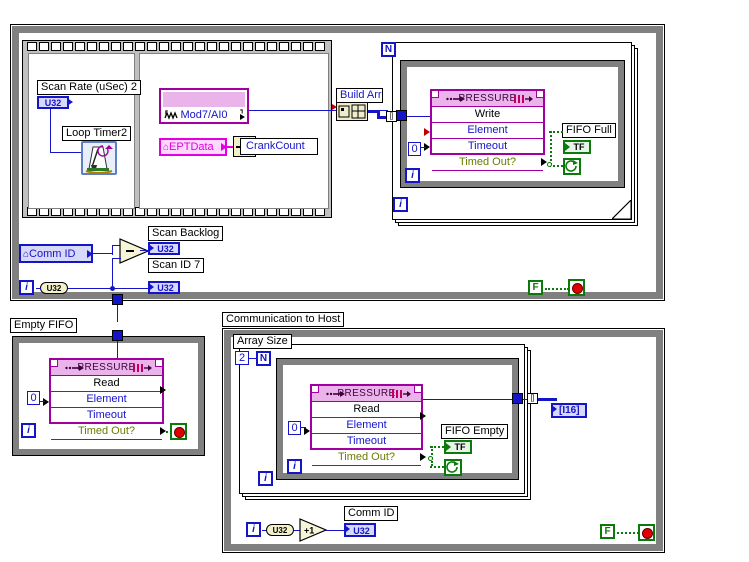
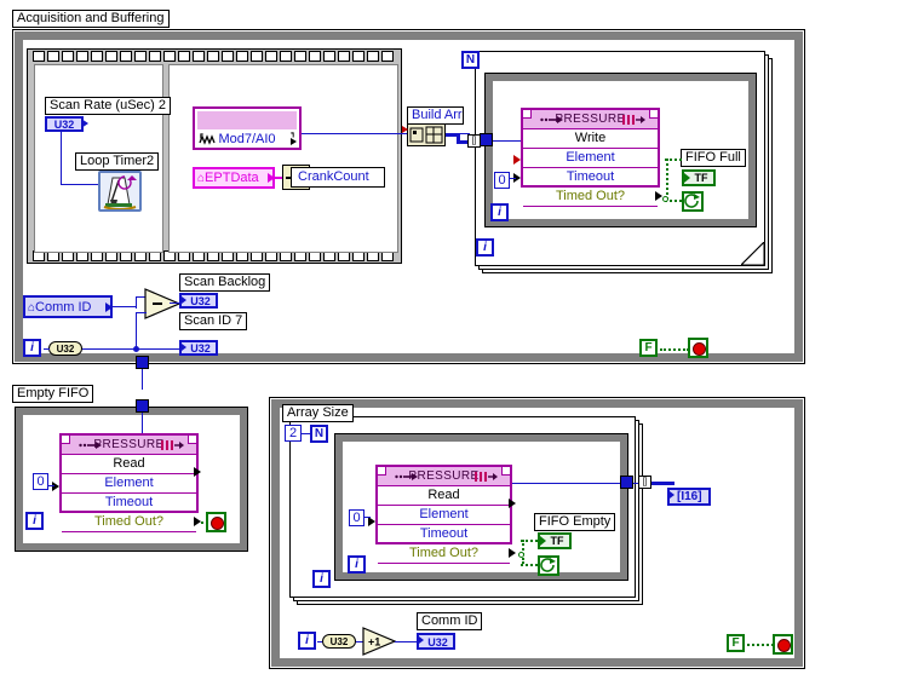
+ Acquisition and Buffering
  Scan Rate (uSec) 2
  U32
  Loop Timer2
  Mod7/AI0
  ⌂EPTData
  CrankCount
  Build Arr
  N
  i
  i
  RESSURE
  Write
  Element
  Timeout
  Timed Out?
  0
  FIFO Full
  TF
  F
  ⌂Comm ID
  Scan Backlog
  U32
  Scan ID 7
  U32
  i
  U32
  Empty FIFO
  RESSURE
  Read
  Element
  Timeout
  Timed Out?
  0
  i
- Communication to Host
  Array Size
  2
  N
  i
  i
  RESSUR
  Read
  Element
  Timeout
  Timed Out?
  0
  FIFO Empty
  TF
  [I16]
  i
  U32
  +1
  Comm ID
  U32
  F
